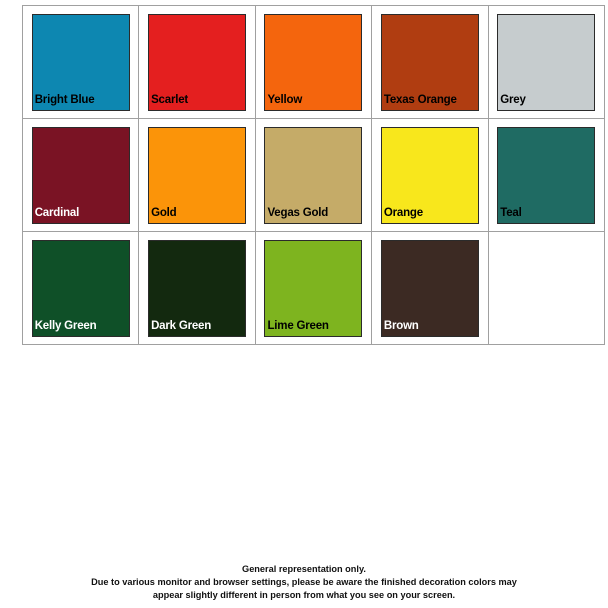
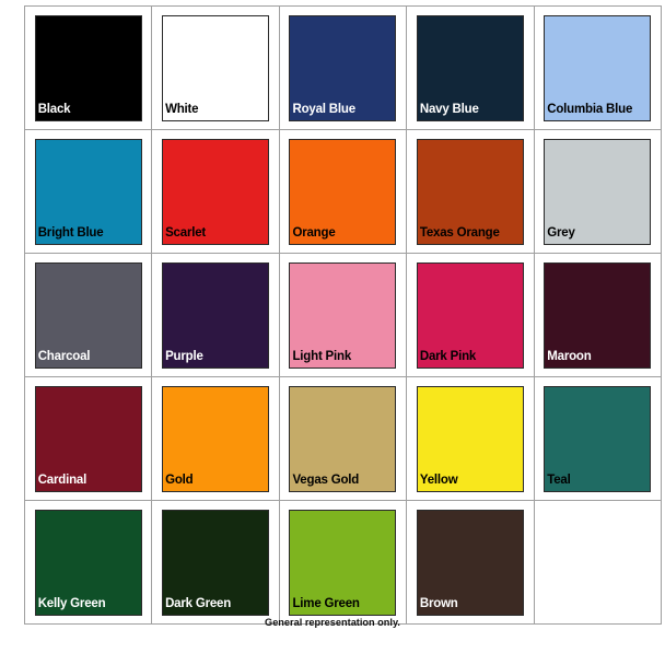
+ Black	White	Royal Blue	Navy Blue	Columbia Blue
- Bright Blue	Scarlet	Yellow	Texas Orange	Grey
+ Bright Blue	Scarlet	Orange	Texas Orange	Grey
+ Charcoal	Purple	Light Pink	Dark Pink	Maroon
- Cardinal	Gold	Vegas Gold	Orange	Teal
+ Cardinal	Gold	Vegas Gold	Yellow	Teal
  Kelly Green	Dark Green	Lime Green	Brown
  General representation only.
- Due to various monitor and browser settings, please be aware the finished decoration colors may
- appear slightly different in person from what you see on your screen.
